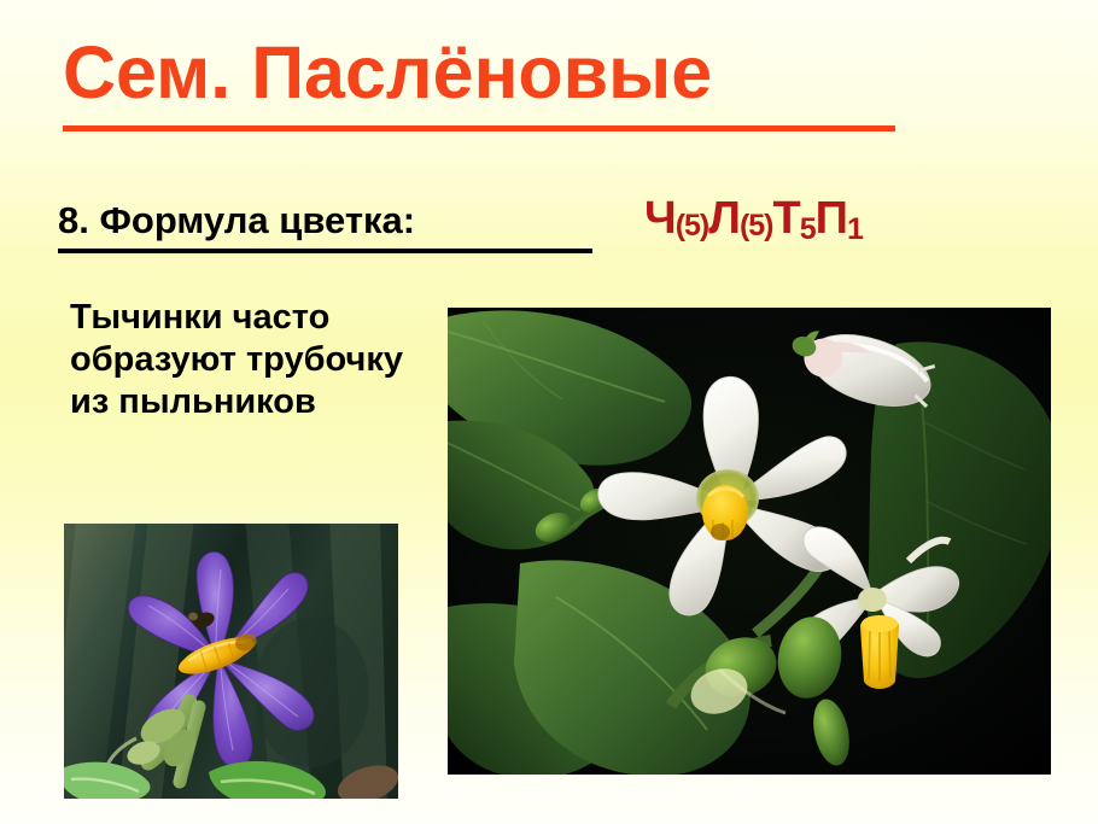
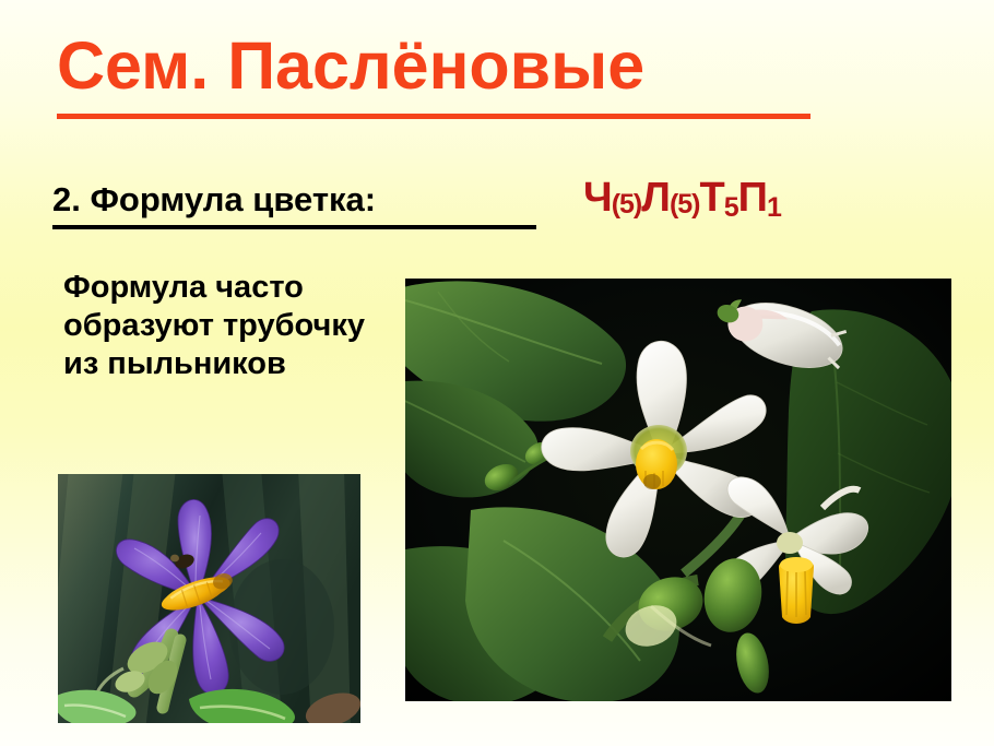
  Сем. Паслёновые
- 8. Формула цветка:
+ 2. Формула цветка:
  Ч(5)Л(5)Т5П1
- Тычинки часто образуют трубочку из пыльников
+ Формула часто образуют трубочку из пыльников
